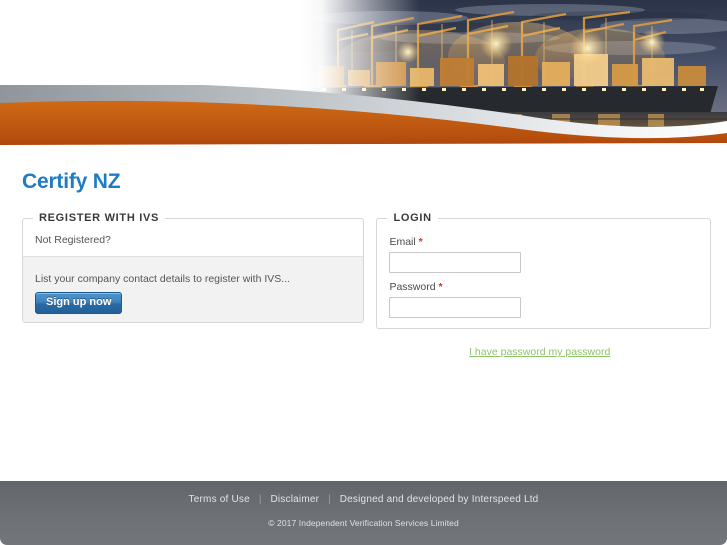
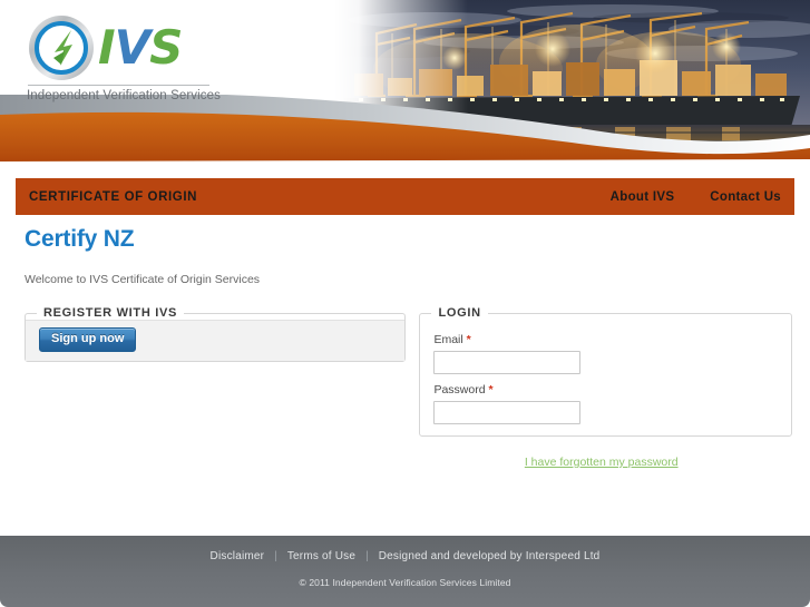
+ IVS
+ Independent Verification Services
+ CERTIFICATE OF ORIGIN
+ About IVS
+ Contact Us
  Certify NZ
+ Welcome to IVS Certificate of Origin Services
  REGISTER WITH IVS
- Not Registered?
- List your company contact details to register with IVS...
  Sign up now
  LOGIN
  Email *
  Password *
- I have password my password
+ I have forgotten my password
- Terms of Use
+ Disclaimer
  |
- Disclaimer
+ Terms of Use
  |
  Designed and developed by Interspeed Ltd
- © 2017 Independent Verification Services Limited
+ © 2011 Independent Verification Services Limited
